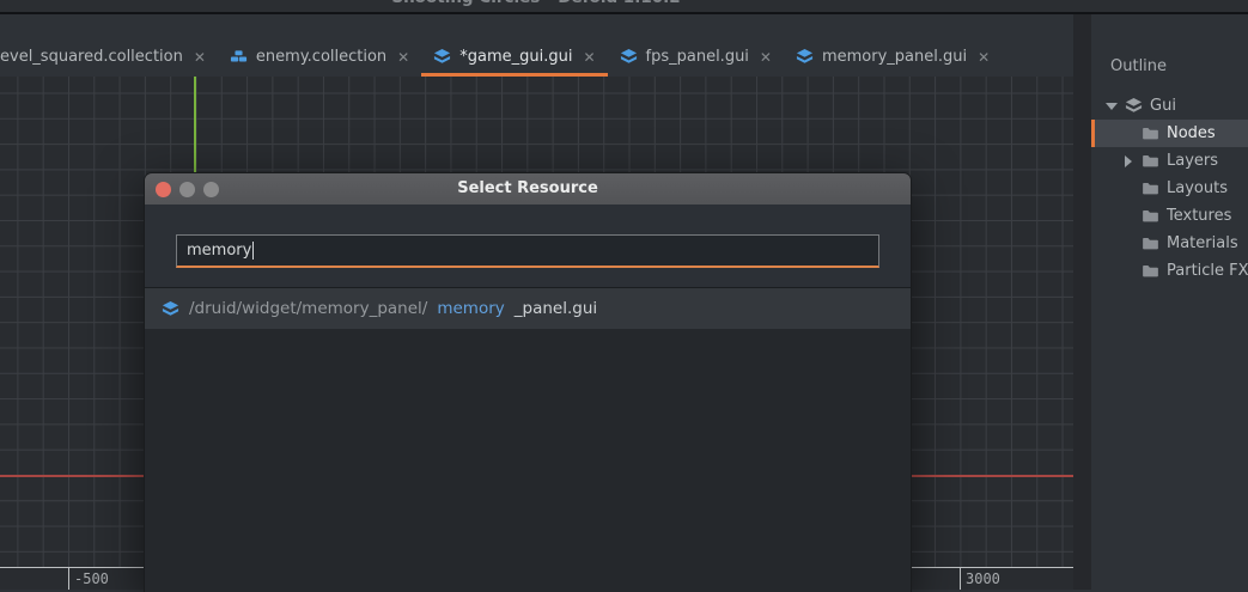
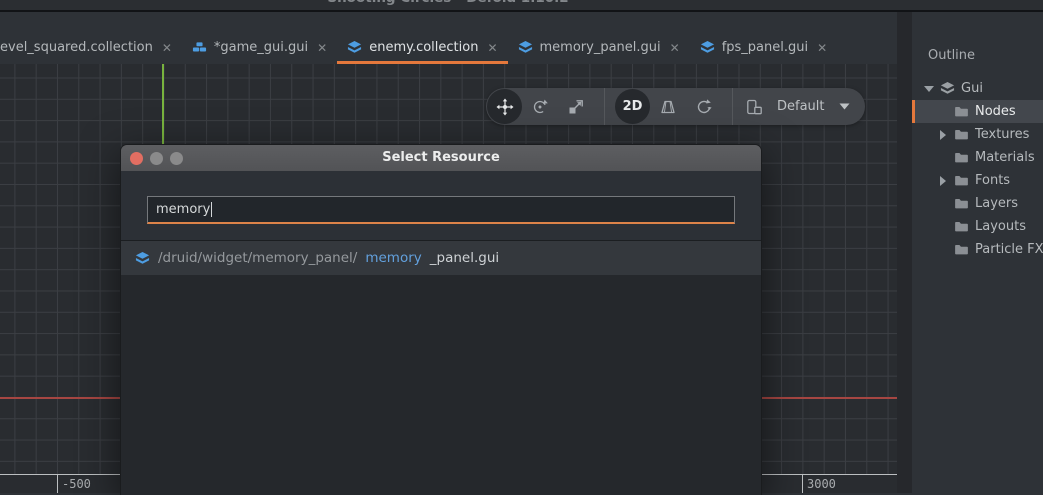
  evel_squared.collection
  ✕
- enemy.collection
+ *game_gui.gui
  ✕
- *game_gui.gui
+ enemy.collection
  ✕
- fps_panel.gui
+ memory_panel.gui
  ✕
- memory_panel.gui
+ fps_panel.gui
  ✕
  -500
  3000
+ 2D
+ Default
  Outline
  Gui
  Nodes
- Layers
+ Textures
- Layouts
+ Materials
+ Fonts
- Textures
+ Layers
- Materials
+ Layouts
  Particle FX
  Select Resource
  memory
  /druid/widget/memory_panel/
  memory
  _panel.gui
